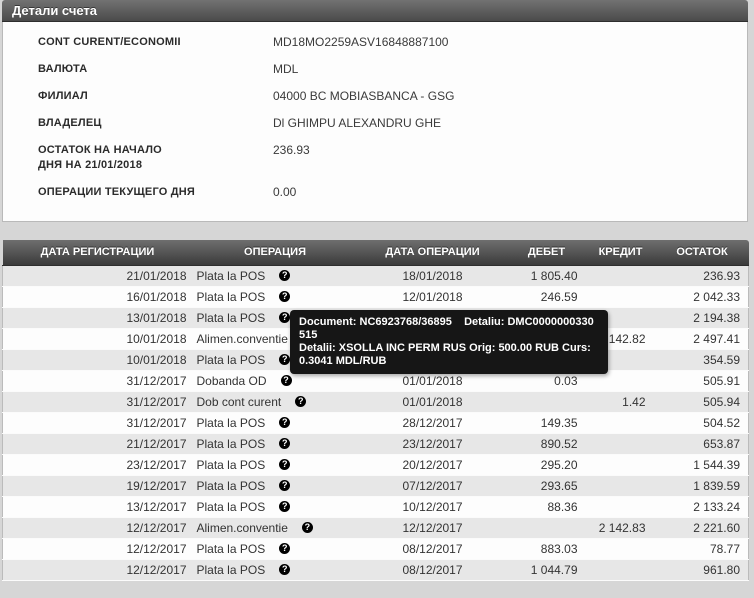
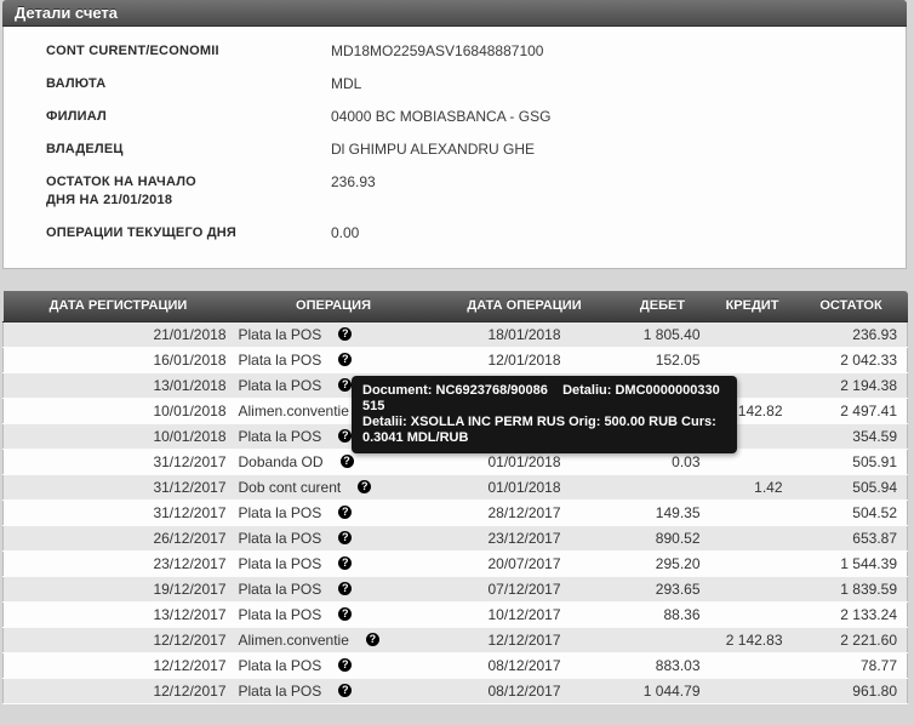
  Детали счета
  CONT CURENT/ECONOMII
  MD18MO2259ASV16848887100
  ВАЛЮТА
  MDL
  ФИЛИАЛ
  04000 BC MOBIASBANCA - GSG
  ВЛАДЕЛЕЦ
  Dl GHIMPU ALEXANDRU GHE
  ОСТАТОК НА НАЧАЛО
  ДНЯ НА 21/01/2018
  236.93
  ОПЕРАЦИИ ТЕКУЩЕГО ДНЯ
  0.00
  	ДАТА РЕГИСТРАЦИИ	ОПЕРАЦИЯ	ДАТА ОПЕРАЦИИ	ДЕБЕТ	КРЕДИТ	ОСТАТОК
  21/01/2018	Plata la POS ?	18/01/2018	1 805.40		236.93
- 16/01/2018	Plata la POS ?	12/01/2018	246.59		2 042.33
+ 16/01/2018	Plata la POS ?	12/01/2018	152.05		2 042.33
  13/01/2018	Plata la POS ?				2 194.38
  10/01/2018	Alimen.conventie			142.82	2 497.41
  10/01/2018	Plata la POS ?				354.59
  31/12/2017	Dobanda OD ?	01/01/2018	0.03		505.91
  31/12/2017	Dob cont curent ?	01/01/2018		1.42	505.94
  31/12/2017	Plata la POS ?	28/12/2017	149.35		504.52
- 21/12/2017	Plata la POS ?	23/12/2017	890.52		653.87
+ 26/12/2017	Plata la POS ?	23/12/2017	890.52		653.87
- 23/12/2017	Plata la POS ?	20/12/2017	295.20		1 544.39
+ 23/12/2017	Plata la POS ?	20/07/2017	295.20		1 544.39
  19/12/2017	Plata la POS ?	07/12/2017	293.65		1 839.59
  13/12/2017	Plata la POS ?	10/12/2017	88.36		2 133.24
  12/12/2017	Alimen.conventie ?	12/12/2017		2 142.83	2 221.60
  12/12/2017	Plata la POS ?	08/12/2017	883.03		78.77
  12/12/2017	Plata la POS ?	08/12/2017	1 044.79		961.80
- Document: NC6923768/36895 Detaliu: DMC0000000330515 Detalii: XSOLLA INC PERM RUS Orig: 500.00 RUB Curs: 0.3041 MDL/RUB
+ Document: NC6923768/90086 Detaliu: DMC0000000330515 Detalii: XSOLLA INC PERM RUS Orig: 500.00 RUB Curs: 0.3041 MDL/RUB
